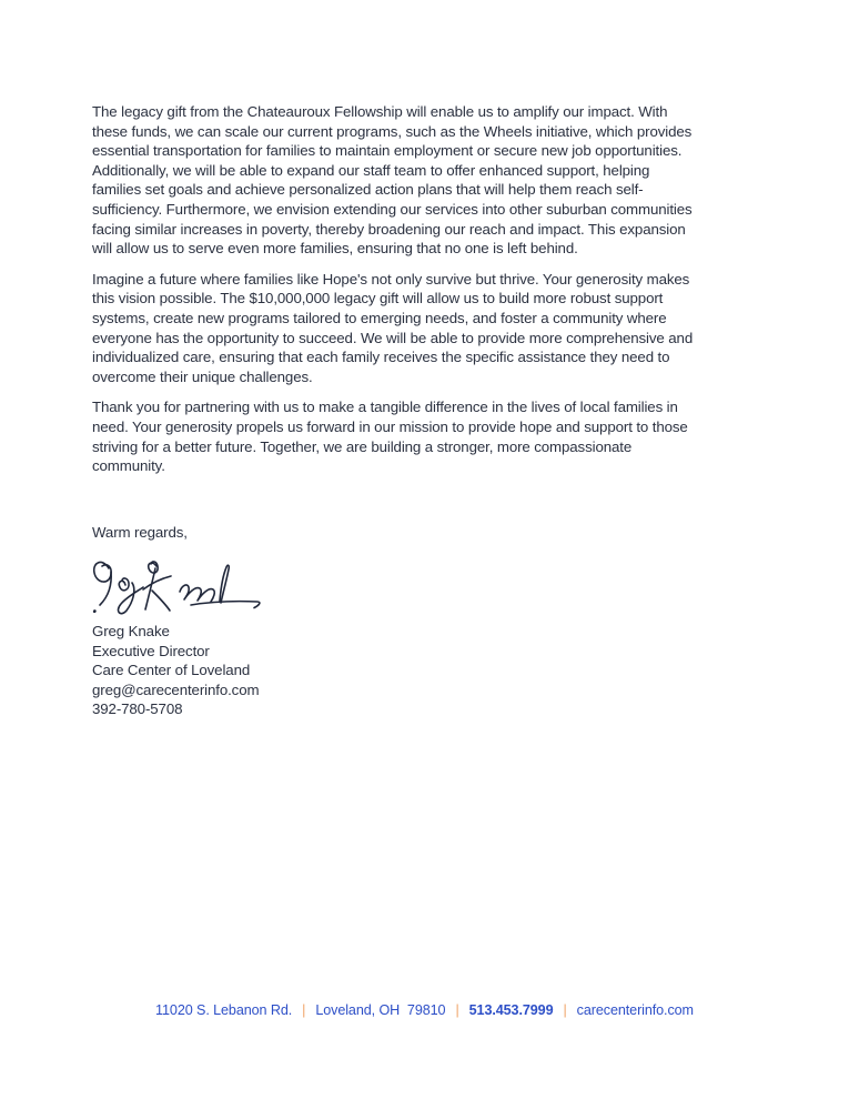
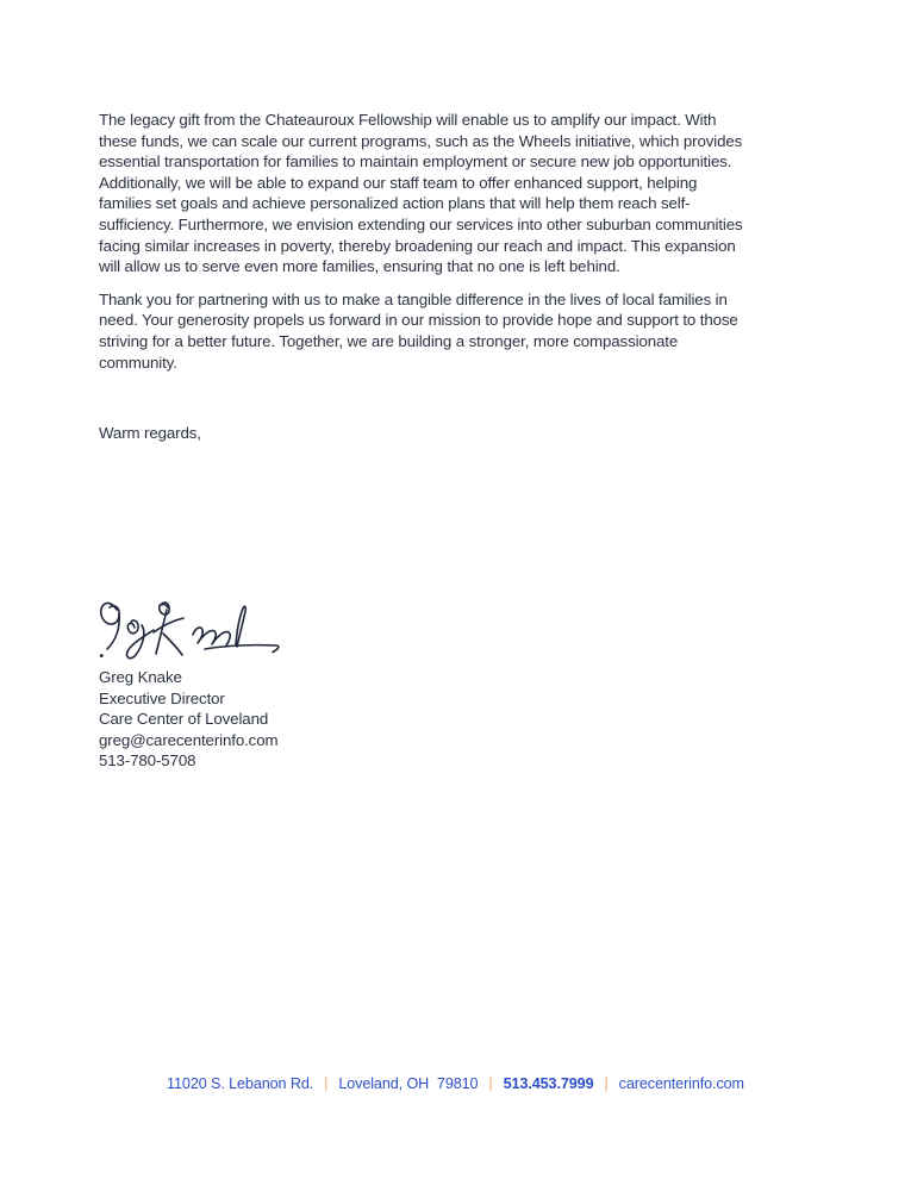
  The legacy gift from the Chateauroux Fellowship will enable us to amplify our impact. With
  these funds, we can scale our current programs, such as the Wheels initiative, which provides
  essential transportation for families to maintain employment or secure new job opportunities.
  Additionally, we will be able to expand our staff team to offer enhanced support, helping
  families set goals and achieve personalized action plans that will help them reach self-
  sufficiency. Furthermore, we envision extending our services into other suburban communities
  facing similar increases in poverty, thereby broadening our reach and impact. This expansion
  will allow us to serve even more families, ensuring that no one is left behind.
- Imagine a future where families like Hope's not only survive but thrive. Your generosity makes
- this vision possible. The $10,000,000 legacy gift will allow us to build more robust support
- systems, create new programs tailored to emerging needs, and foster a community where
- everyone has the opportunity to succeed. We will be able to provide more comprehensive and
- individualized care, ensuring that each family receives the specific assistance they need to
- overcome their unique challenges.
  Thank you for partnering with us to make a tangible difference in the lives of local families in
  need. Your generosity propels us forward in our mission to provide hope and support to those
  striving for a better future. Together, we are building a stronger, more compassionate
  community.
  Warm regards,
  Greg Knake
  Executive Director
  Care Center of Loveland
  greg@carecenterinfo.com
- 392-780-5708
+ 513-780-5708
  11020 S. Lebanon Rd.
  |
  Loveland, OH 79810
  |
  513.453.7999
  |
  carecenterinfo.com
